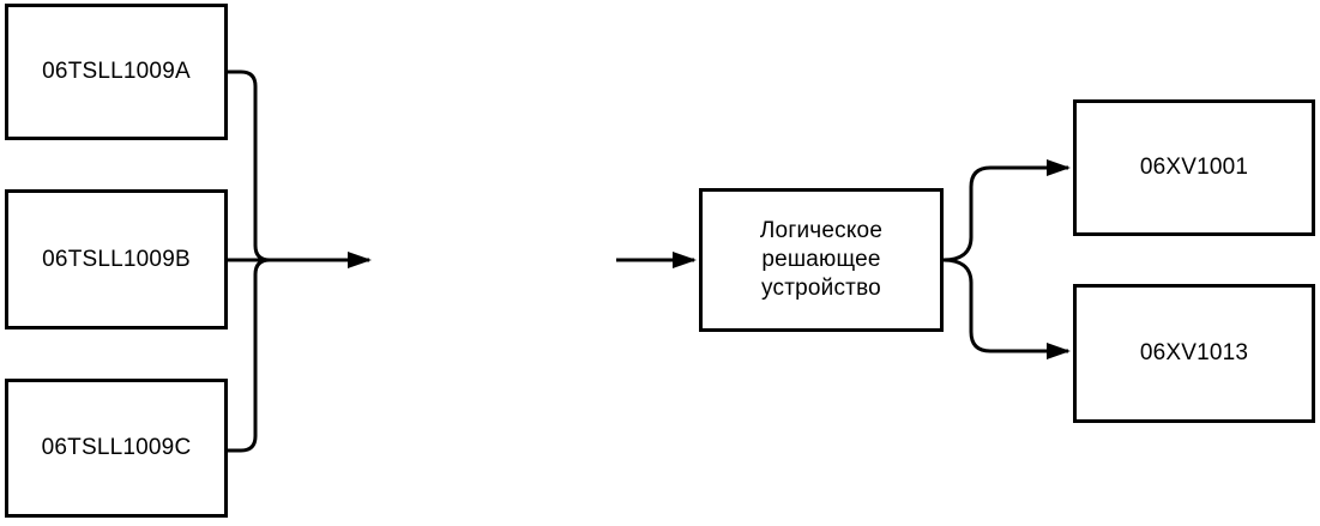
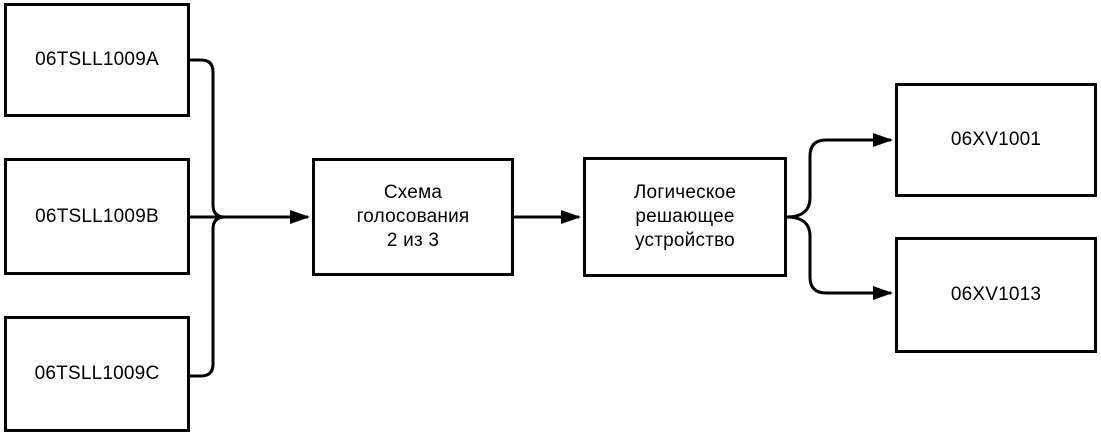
  06TSLL1009A
  06TSLL1009B
  06TSLL1009C
+ Схема
+ голосования
+ 2 из 3
  Логическое
  решающее
  устройство
  06XV1001
  06XV1013
